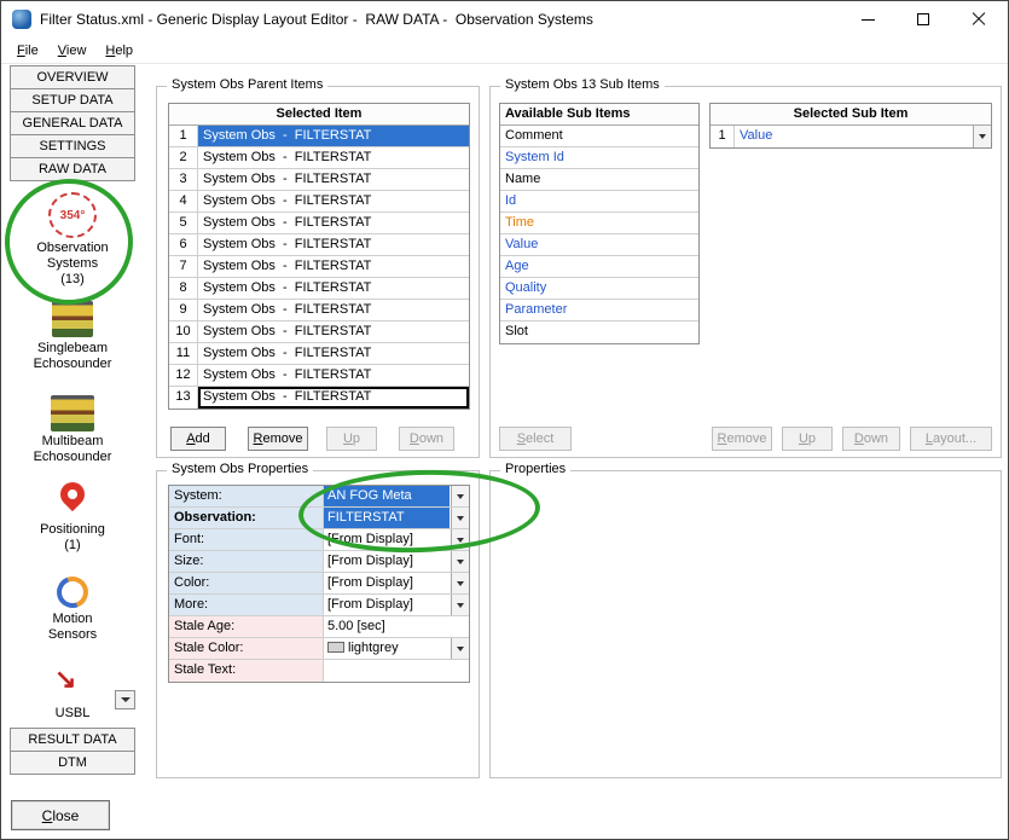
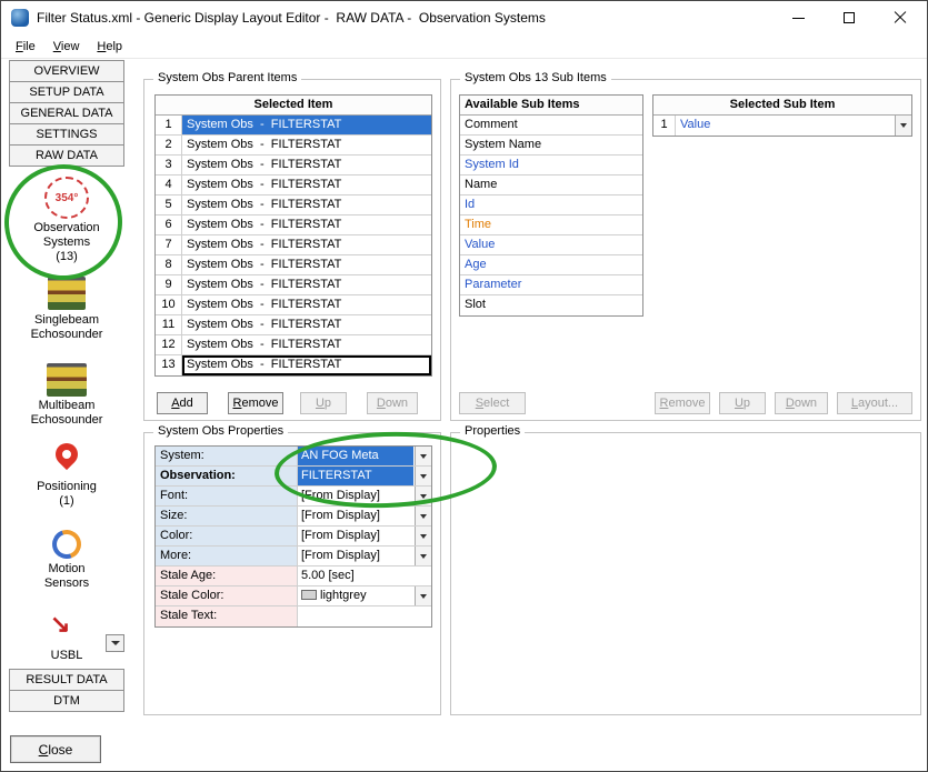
  Filter Status.xml - Generic Display Layout Editor - RAW DATA - Observation Systems
  File
  View
  Help
  OVERVIEW
  SETUP DATA
  GENERAL DATA
  SETTINGS
  RAW DATA
  354°
  Observation
  Systems
  (13)
  Singlebeam
  Echosounder
  Multibeam
  Echosounder
  Positioning
  (1)
  Motion
  Sensors
  ↘
  USBL
  RESULT DATA
  DTM
  System Obs Parent Items
  Selected Item
  1
  System Obs - FILTERSTAT
  2
  System Obs - FILTERSTAT
  3
  System Obs - FILTERSTAT
  4
  System Obs - FILTERSTAT
  5
  System Obs - FILTERSTAT
  6
  System Obs - FILTERSTAT
  7
  System Obs - FILTERSTAT
  8
  System Obs - FILTERSTAT
  9
  System Obs - FILTERSTAT
  10
  System Obs - FILTERSTAT
  11
  System Obs - FILTERSTAT
  12
  System Obs - FILTERSTAT
  13
  System Obs - FILTERSTAT
  Add
  Remove
  Up
  Down
  System Obs Properties
  System:
  AN FOG Meta
  Observation:
  FILTERSTAT
  Font:
  [From Display]
  Size:
  [From Display]
  Color:
  [From Display]
  More:
  [From Display]
  Stale Age:
  5.00 [sec]
  Stale Color:
  lightgrey
  Stale Text:
  System Obs 13 Sub Items
  Available Sub Items
  Comment
+ System Name
  System Id
  Name
  Id
  Time
  Value
  Age
- Quality
  Parameter
  Slot
  Selected Sub Item
  1
  Value
  Select
  Remove
  Up
  Down
  Layout...
  Properties
  Close
